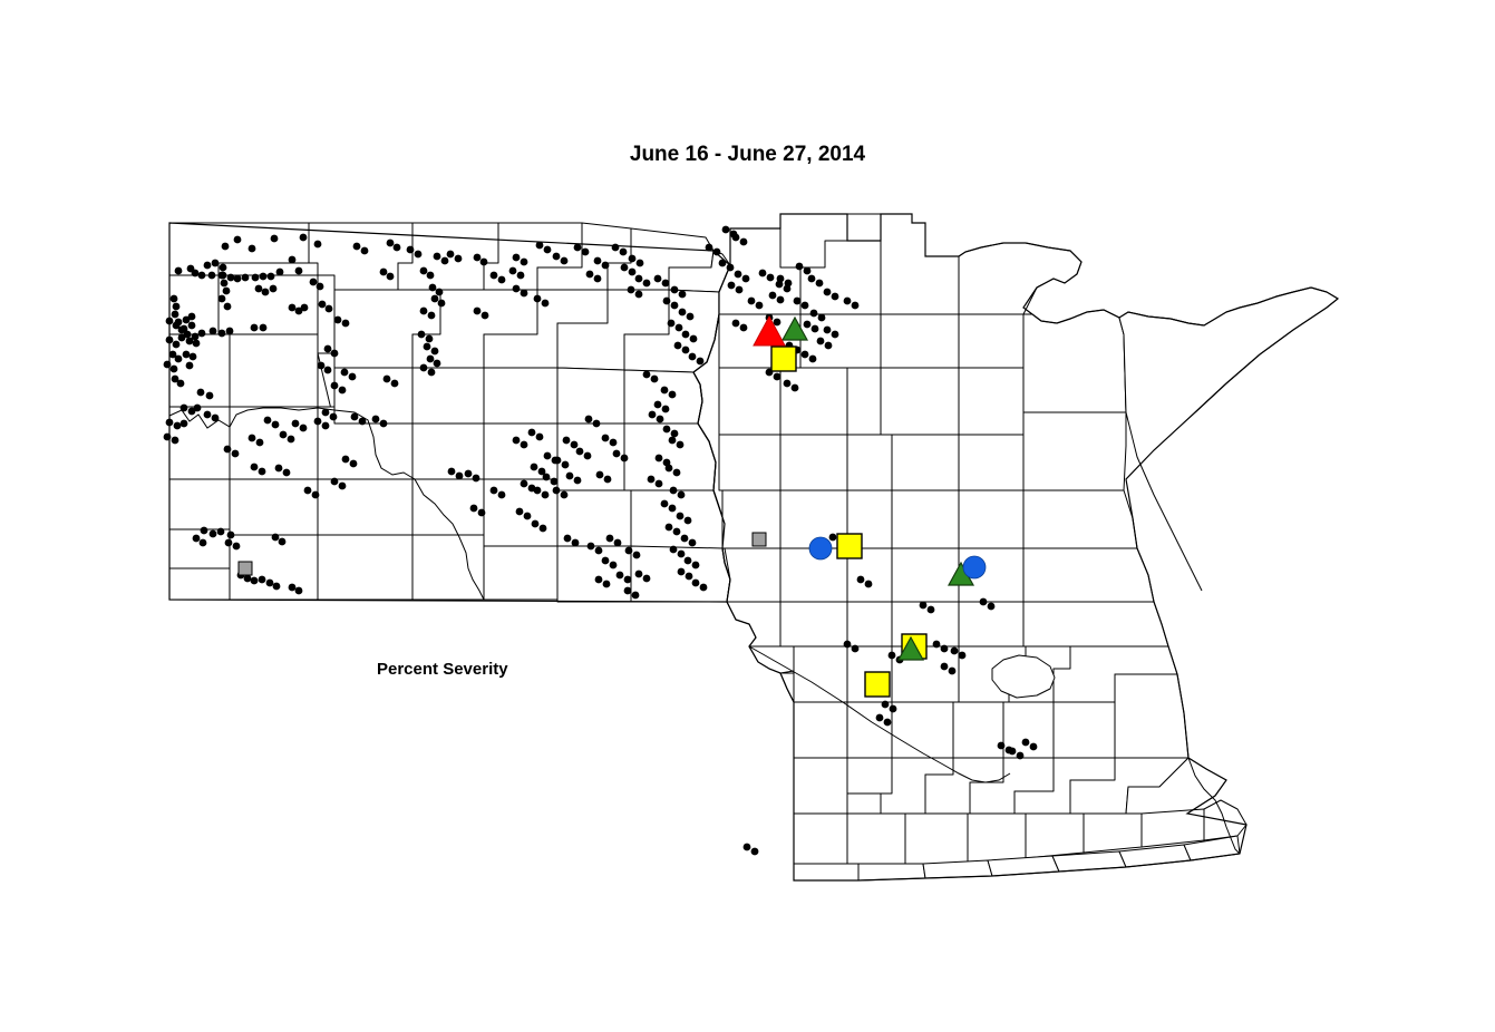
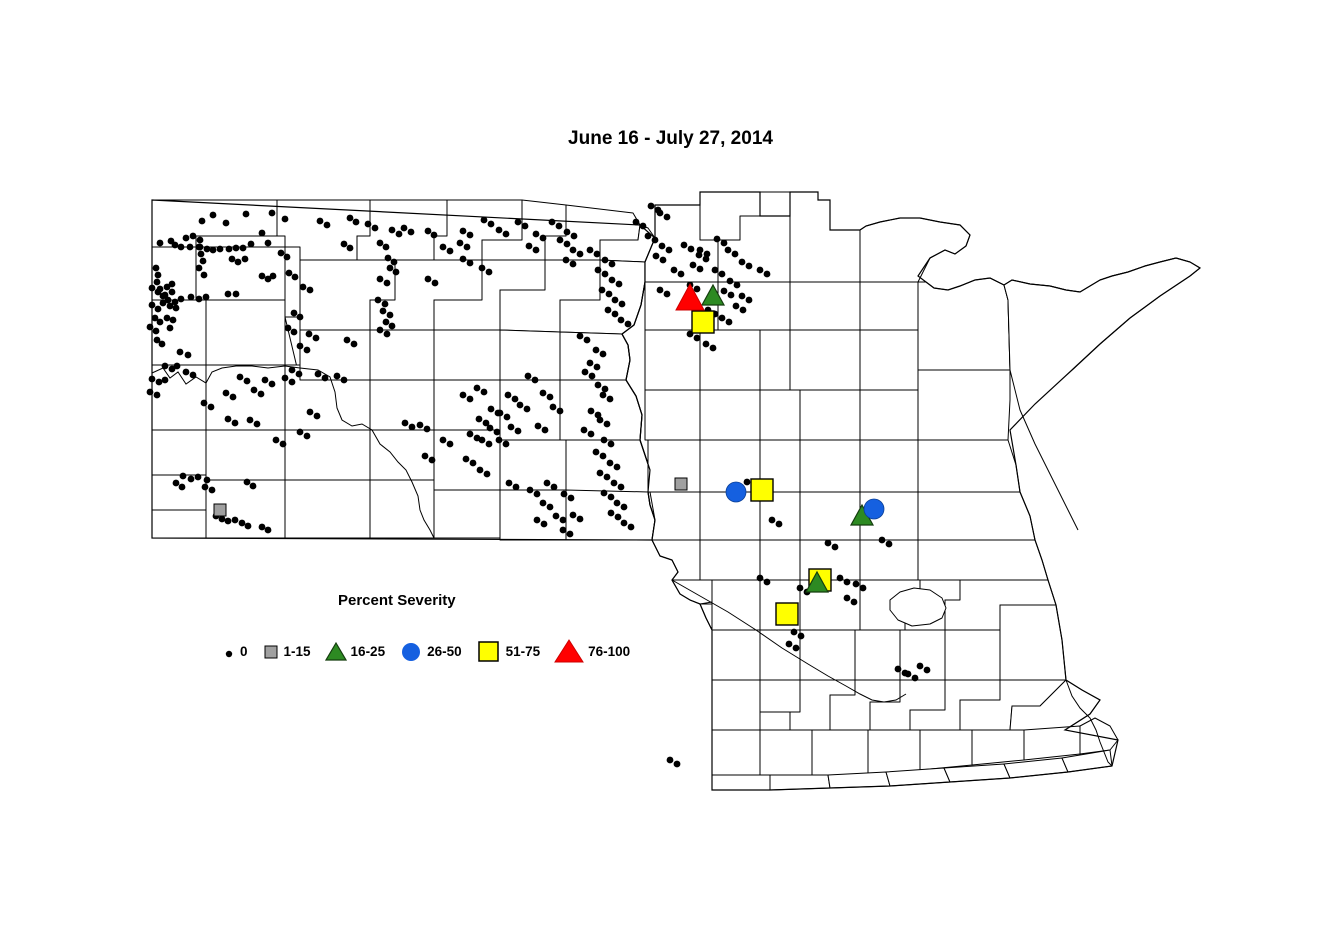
- June 16 - June 27, 2014
+ June 16 - July 27, 2014
  Percent Severity
+ 0
+ 1-15
+ 16-25
+ 26-50
+ 51-75
+ 76-100
